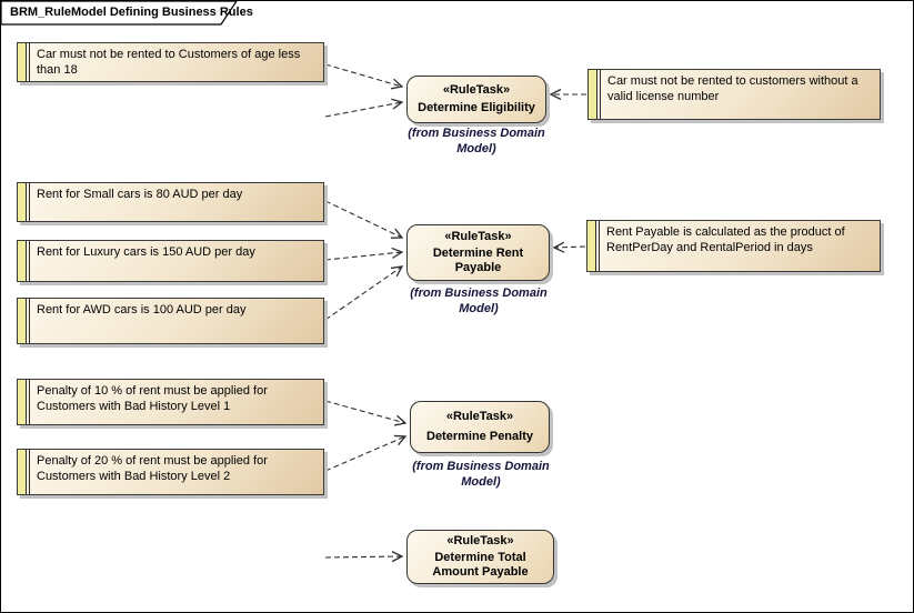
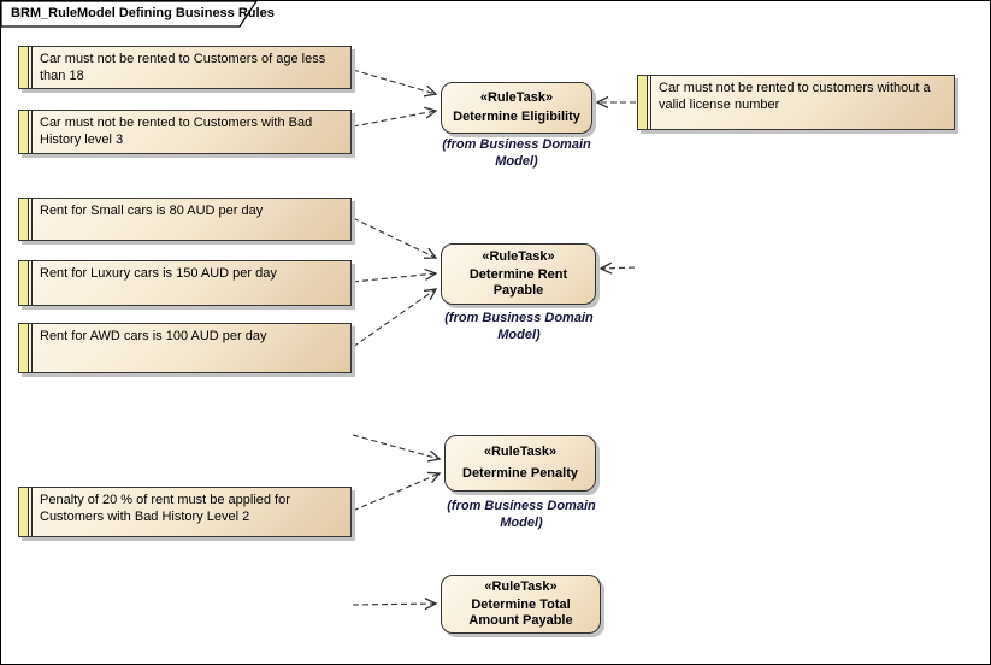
  BRM_RuleModel Defining Business Rules
  Car must not be rented to Customers of age less than 18
+ Car must not be rented to Customers with Bad History level 3
  «RuleTask»
  Determine Eligibility
  (from Business Domain Model)
  Car must not be rented to customers without a valid license number
  Rent for Small cars is 80 AUD per day
  Rent for Luxury cars is 150 AUD per day
  Rent for AWD cars is 100 AUD per day
  «RuleTask»
  Determine Rent Payable
  (from Business Domain Model)
- Rent Payable is calculated as the product of RentPerDay and RentalPeriod in days
- Penalty of 10 % of rent must be applied for Customers with Bad History Level 1
  Penalty of 20 % of rent must be applied for Customers with Bad History Level 2
  «RuleTask»
  Determine Penalty
  (from Business Domain Model)
  «RuleTask»
  Determine Total Amount Payable
